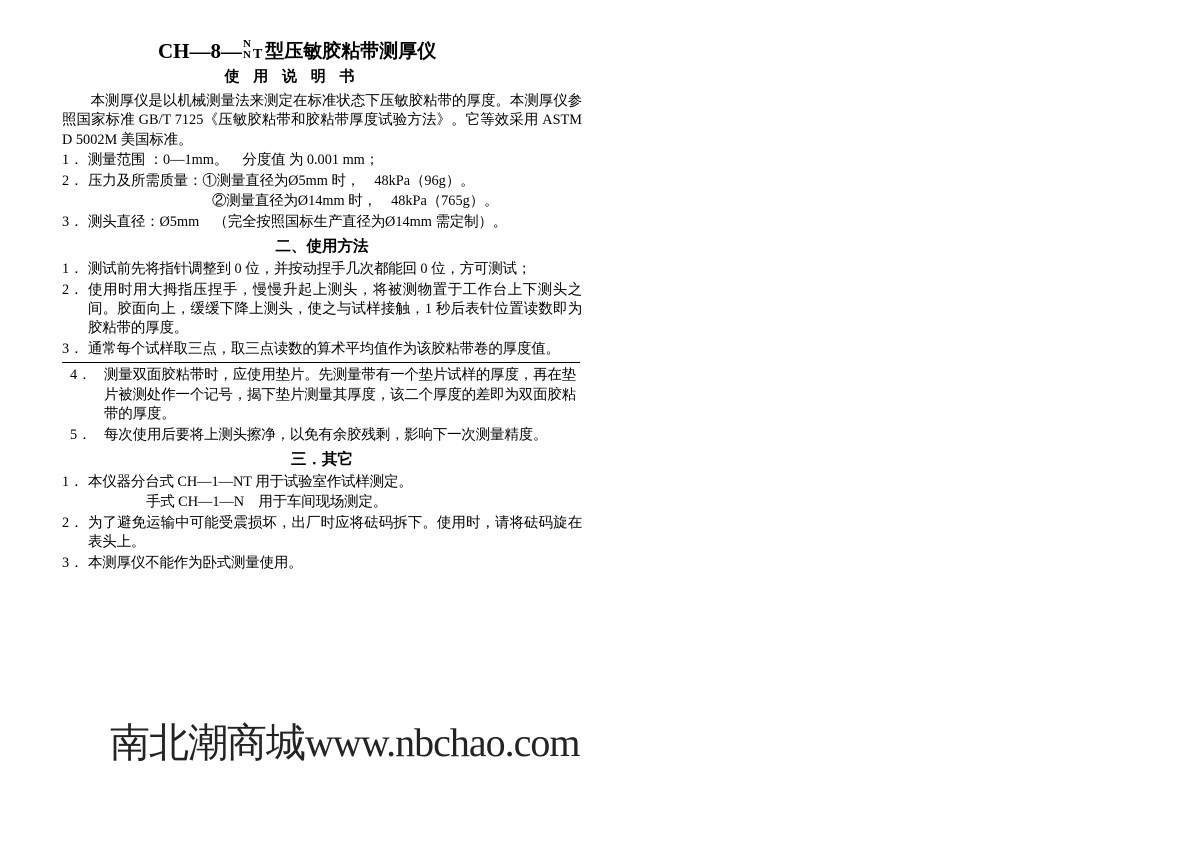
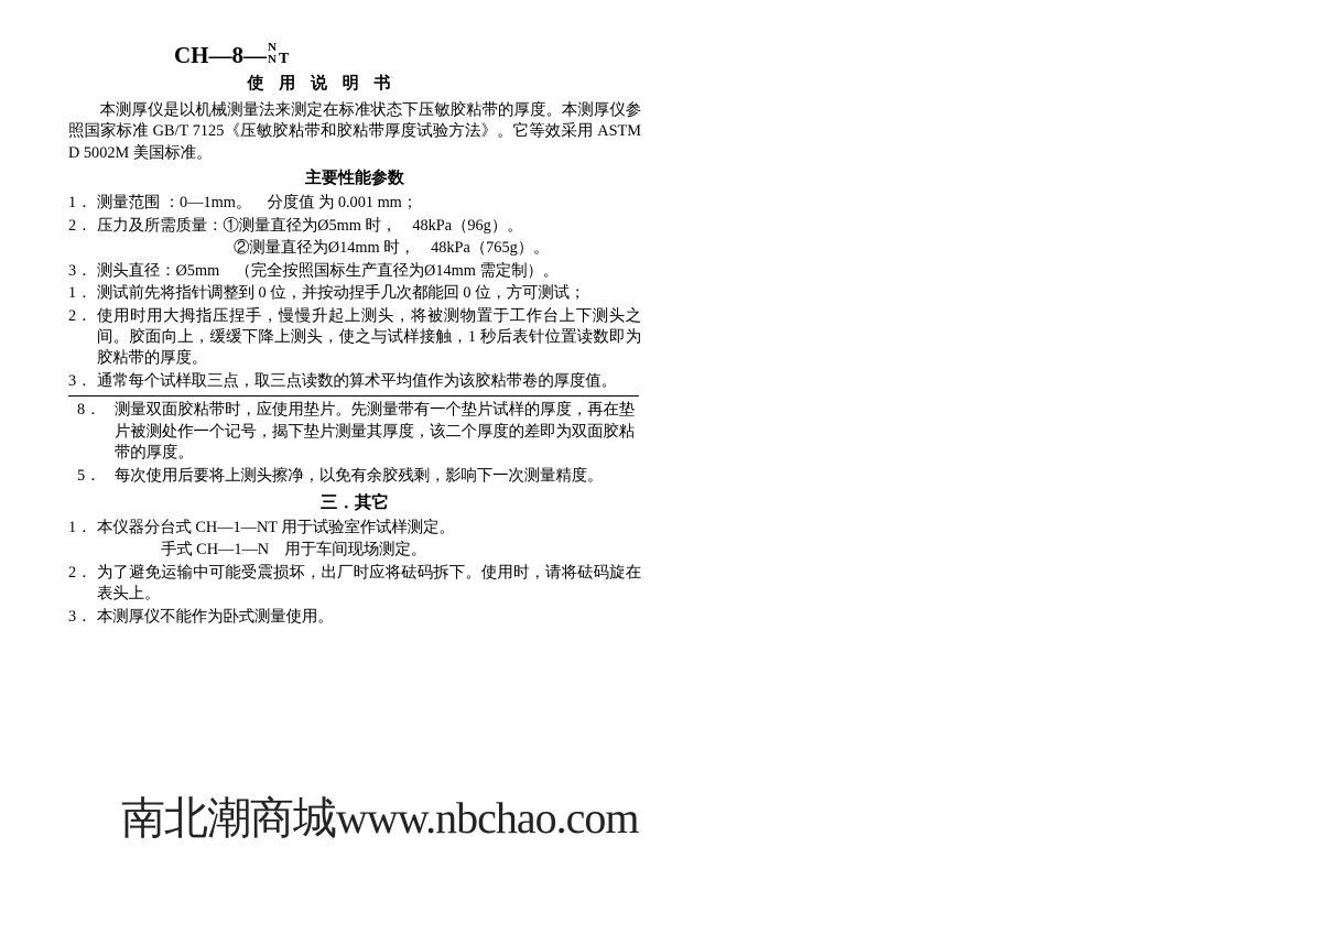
  CH—8—
  N
  N
  T
- 型压敏胶粘带测厚仪
  使 用 说 明 书
  本测厚仪是以机械测量法来测定在标准状态下压敏胶粘带的厚度。本测厚仪参照国家标准 GB/T 7125《压敏胶粘带和胶粘带厚度试验方法》。它等效采用 ASTM D 5002M 美国标准。
+ 主要性能参数
  1．
  测量范围 ：0—1mm。 分度值 为 0.001 mm；
  2．
  压力及所需质量：①测量直径为Ø5mm 时， 48kPa（96g）。
  ②测量直径为Ø14mm 时， 48kPa（765g）。
  3．
  测头直径：Ø5mm （完全按照国标生产直径为Ø14mm 需定制）。
- 二、使用方法
  1．
  测试前先将指针调整到 0 位，并按动捏手几次都能回 0 位，方可测试；
  2．
  使用时用大拇指压捏手，慢慢升起上测头，将被测物置于工作台上下测头之间。胶面向上，缓缓下降上测头，使之与试样接触，1 秒后表针位置读数即为胶粘带的厚度。
  3．
  通常每个试样取三点，取三点读数的算术平均值作为该胶粘带卷的厚度值。
- 4．
+ 8．
  测量双面胶粘带时，应使用垫片。先测量带有一个垫片试样的厚度，再在垫片被测处作一个记号，揭下垫片测量其厚度，该二个厚度的差即为双面胶粘带的厚度。
  5．
  每次使用后要将上测头擦净，以免有余胶残剩，影响下一次测量精度。
  三．其它
  1．
  本仪器分台式 CH—1—NT 用于试验室作试样测定。
  手式 CH—1—N 用于车间现场测定。
  2．
  为了避免运输中可能受震损坏，出厂时应将砝码拆下。使用时，请将砝码旋在表头上。
  3．
  本测厚仪不能作为卧式测量使用。
  南北潮商城www.nbchao.com
